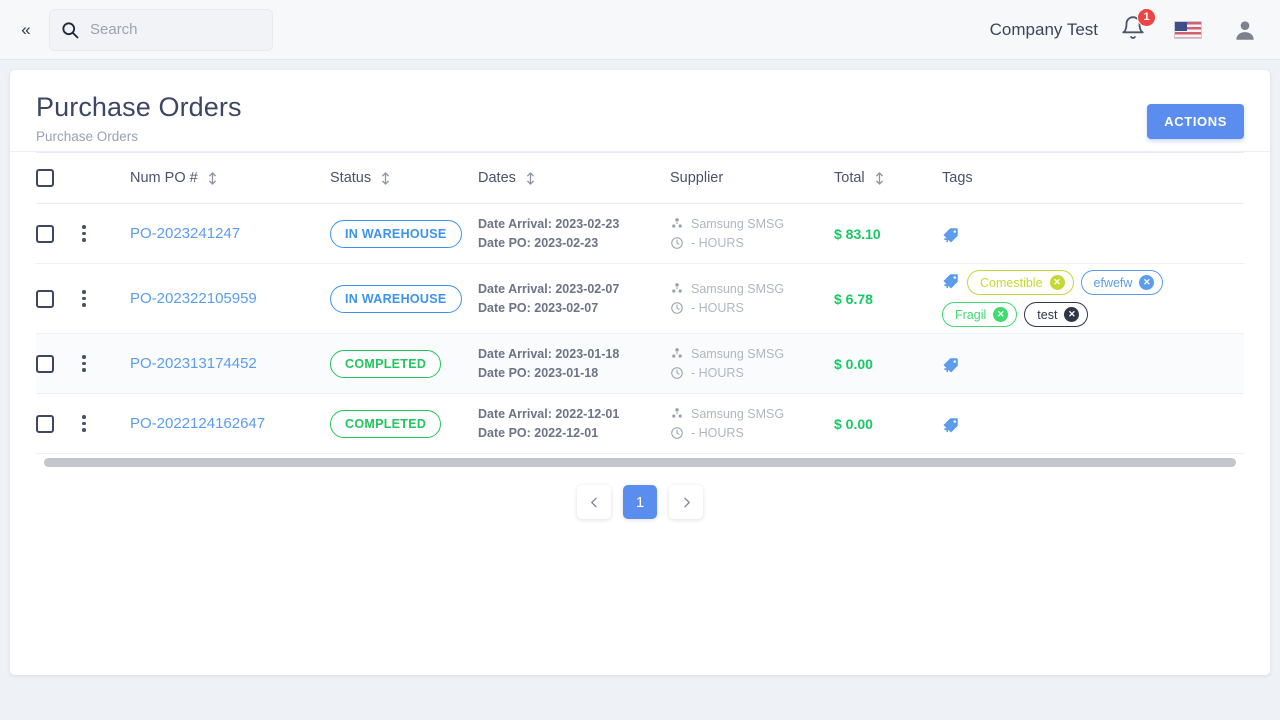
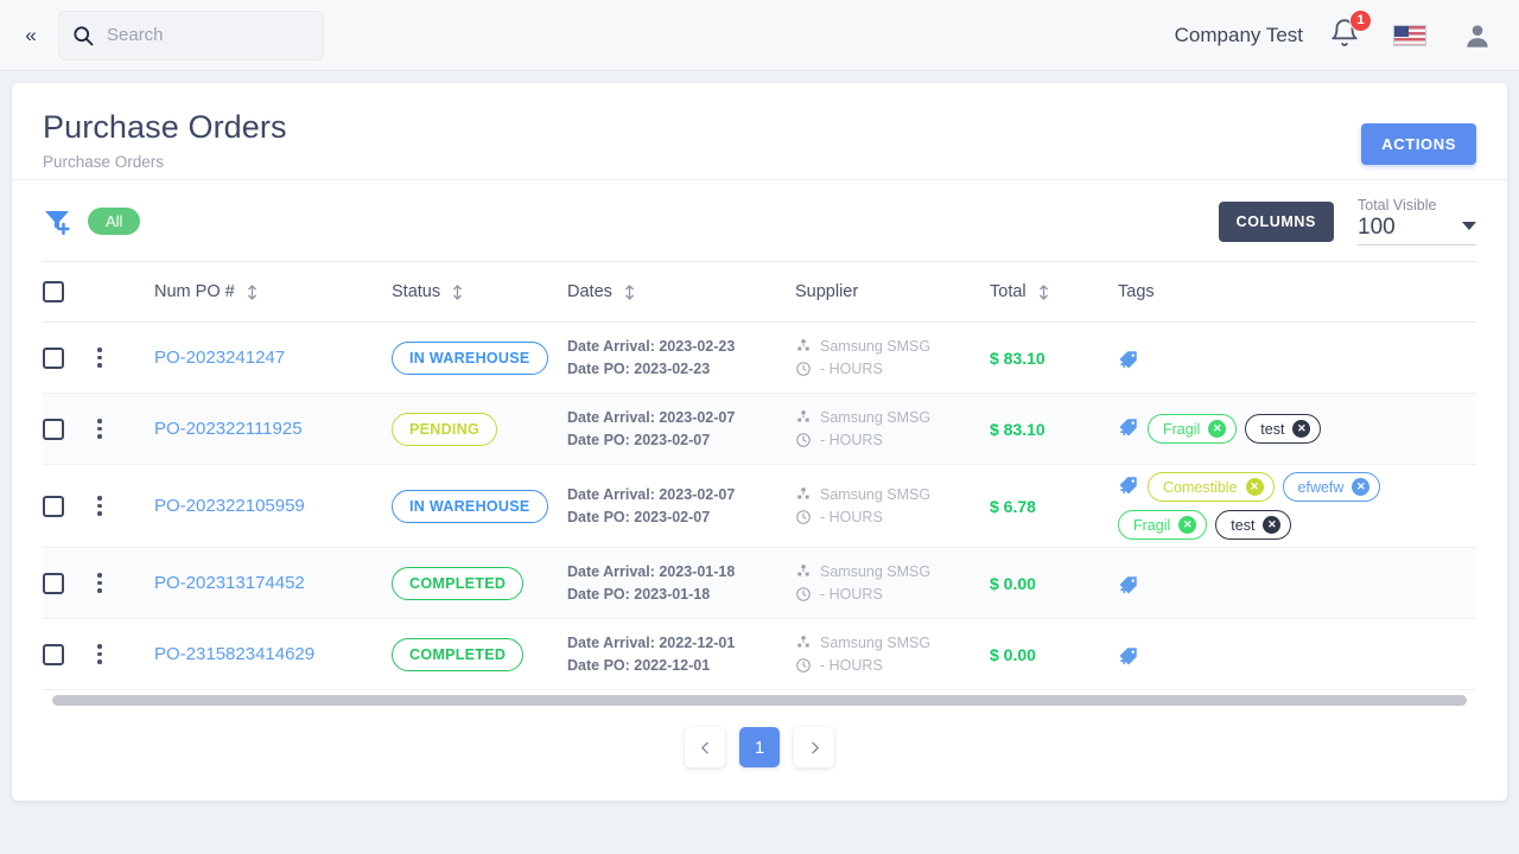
  «
  Search
  Company Test
  1
  Purchase Orders
  Purchase Orders
  ACTIONS
+ All
+ COLUMNS
+ Total Visible
+ 100
  		Num PO #	Status	Dates	Supplier	Total	Tags
  		PO-2023241247	IN WAREHOUSE	Date Arrival: 2023-02-23Date PO: 2023-02-23	Samsung SMSG- HOURS	$ 83.10
+ 		PO-202322111925	PENDING	Date Arrival: 2023-02-07Date PO: 2023-02-07	Samsung SMSG- HOURS	$ 83.10	Fragil ✕ test ✕
  		PO-202322105959	IN WAREHOUSE	Date Arrival: 2023-02-07Date PO: 2023-02-07	Samsung SMSG- HOURS	$ 6.78	Comestible ✕ efwefw ✕Fragil ✕ test ✕
  		PO-202313174452	COMPLETED	Date Arrival: 2023-01-18Date PO: 2023-01-18	Samsung SMSG- HOURS	$ 0.00
- 		PO-2022124162647	COMPLETED	Date Arrival: 2022-12-01Date PO: 2022-12-01	Samsung SMSG- HOURS	$ 0.00
+ 		PO-2315823414629	COMPLETED	Date Arrival: 2022-12-01Date PO: 2022-12-01	Samsung SMSG- HOURS	$ 0.00
  1
